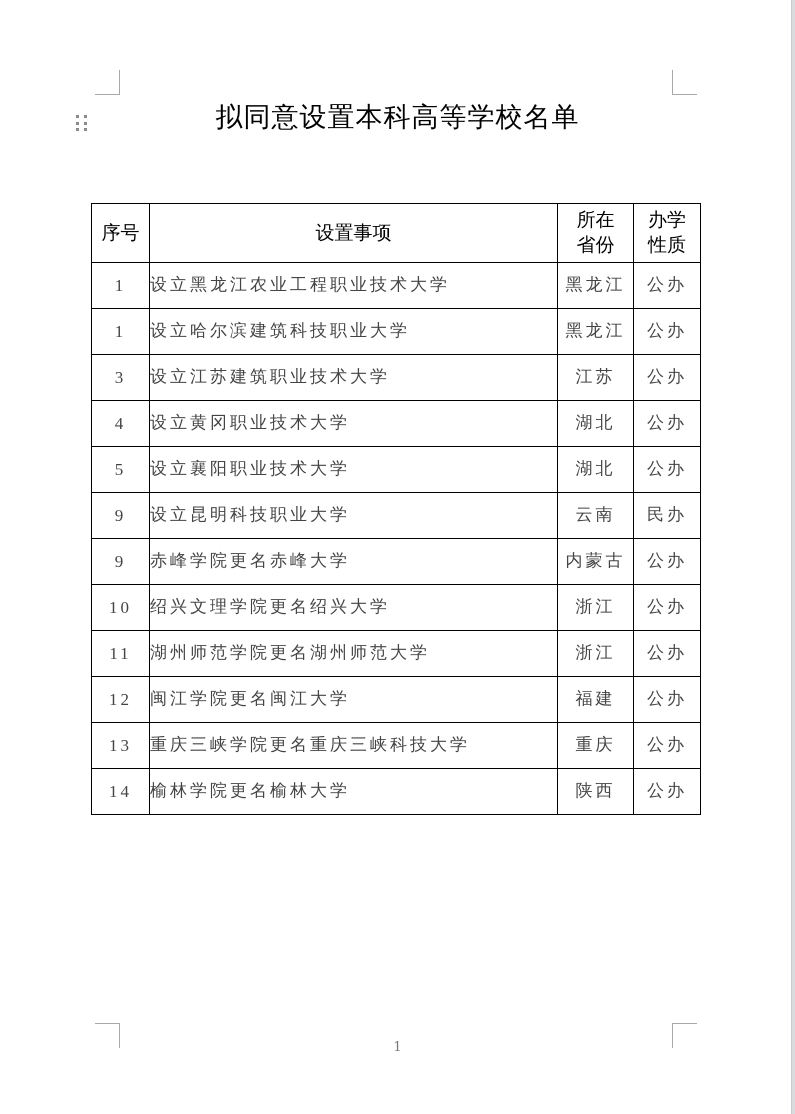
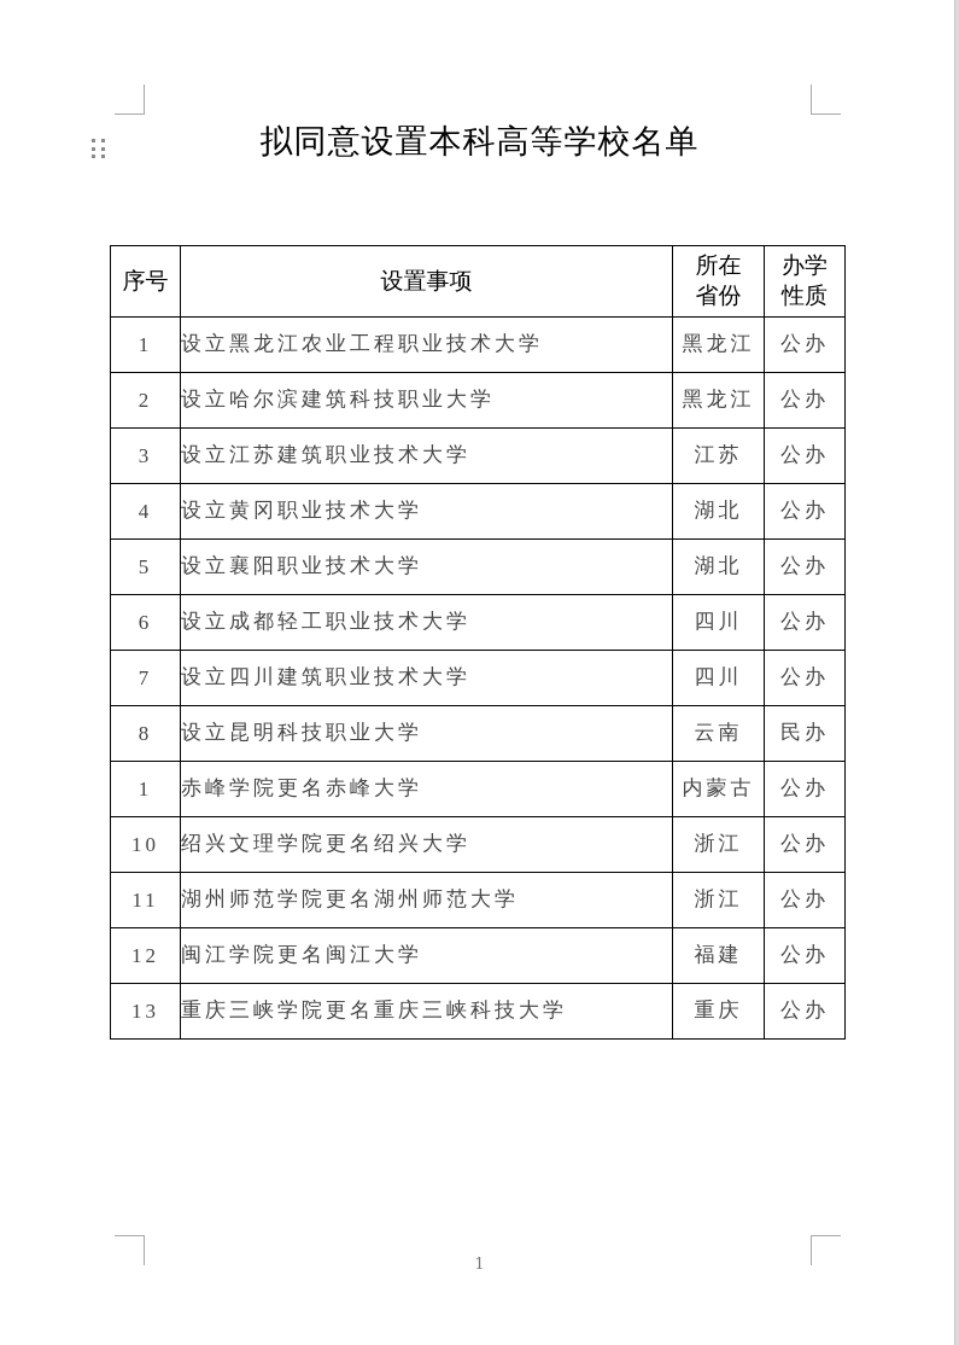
  拟同意设置本科高等学校名单
  序号	设置事项	所在 省份	办学 性质
  1	设立黑龙江农业工程职业技术大学	黑龙江	公办
- 1	设立哈尔滨建筑科技职业大学	黑龙江	公办
+ 2	设立哈尔滨建筑科技职业大学	黑龙江	公办
  3	设立江苏建筑职业技术大学	江苏	公办
  4	设立黄冈职业技术大学	湖北	公办
  5	设立襄阳职业技术大学	湖北	公办
+ 6	设立成都轻工职业技术大学	四川	公办
+ 7	设立四川建筑职业技术大学	四川	公办
- 9	设立昆明科技职业大学	云南	民办
+ 8	设立昆明科技职业大学	云南	民办
- 9	赤峰学院更名赤峰大学	内蒙古	公办
+ 1	赤峰学院更名赤峰大学	内蒙古	公办
  10	绍兴文理学院更名绍兴大学	浙江	公办
  11	湖州师范学院更名湖州师范大学	浙江	公办
  12	闽江学院更名闽江大学	福建	公办
  13	重庆三峡学院更名重庆三峡科技大学	重庆	公办
- 14	榆林学院更名榆林大学	陕西	公办
  1
